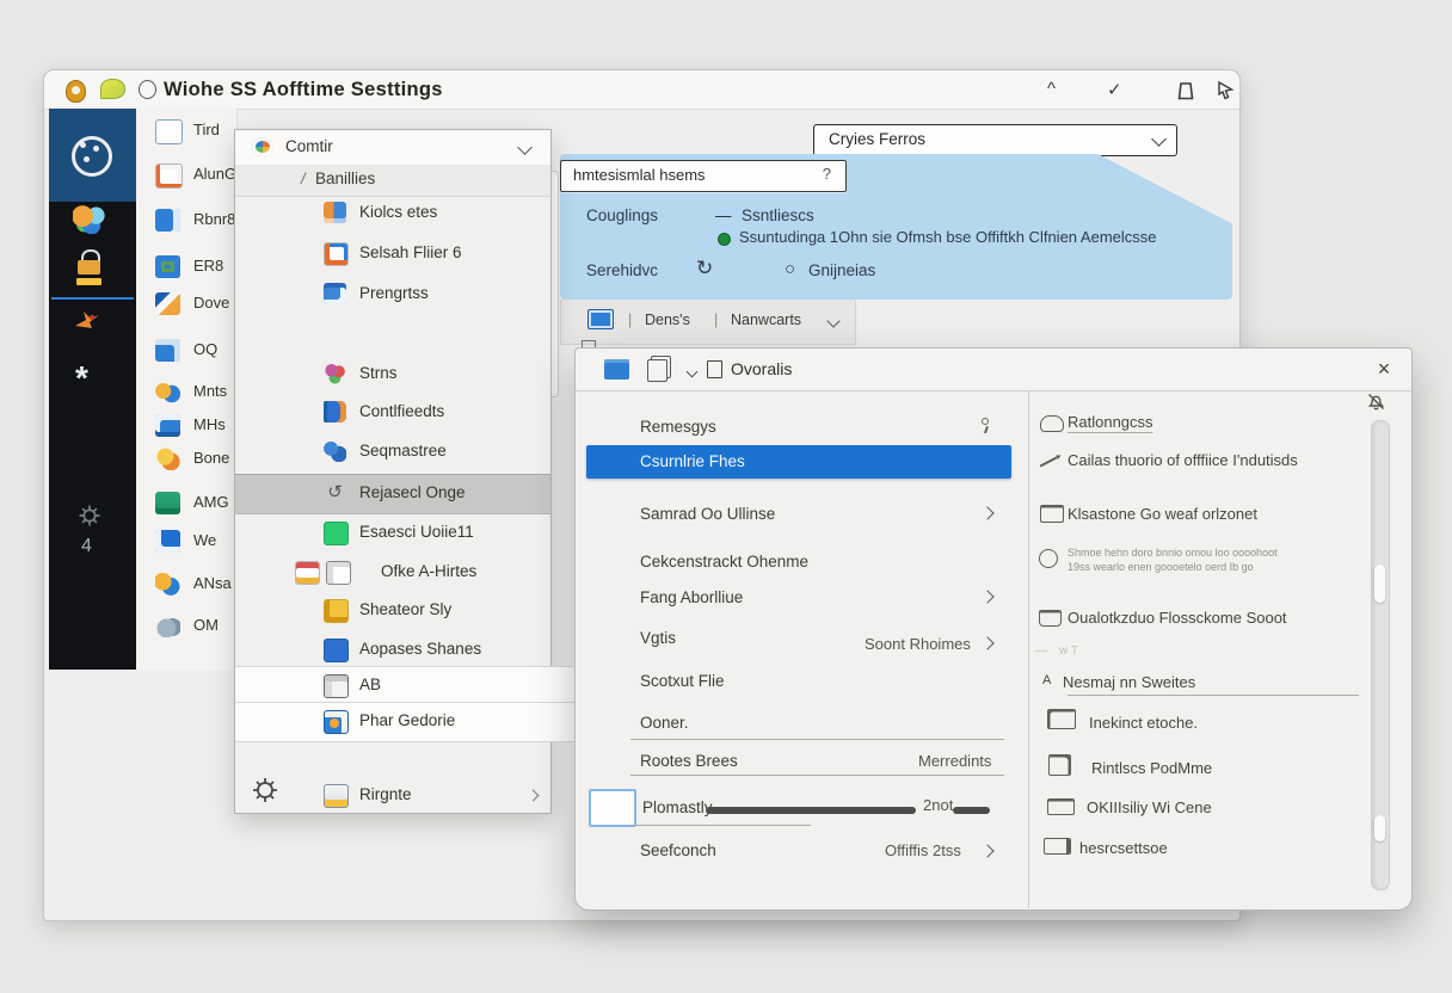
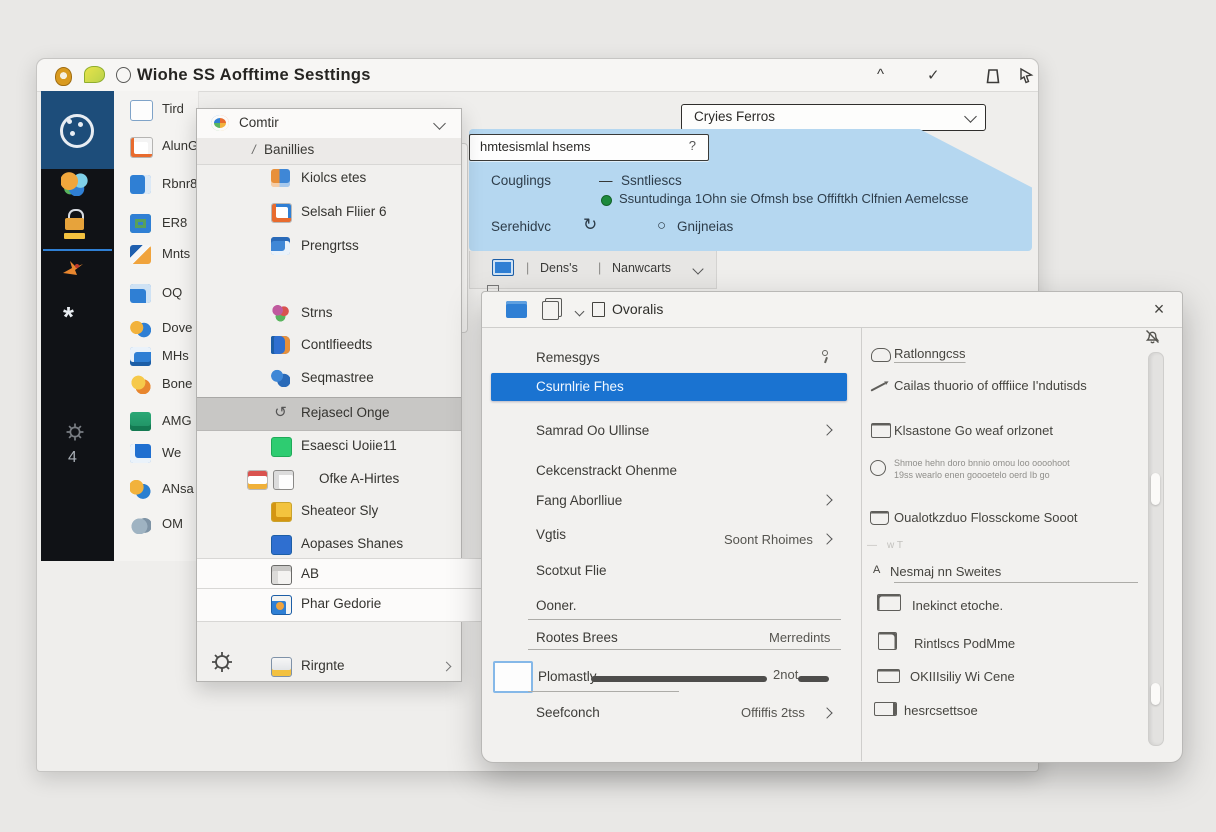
  Wiohe SS Aofftime Sesttings
  ^
  ✓
  *
  4
  Tird
  AlunG
  Rbnr8
  ER8
- Dove
+ Mnts
  OQ
- Mnts
+ Dove
  MHs
  Bone
  AMG
  We
  ANsa
  OM
  Cryies Ferros
  Couglings
  —
  Ssntliescs
  Ssuntudinga 1Ohn sie Ofmsh bse Offiftkh Clfnien Aemelcsse
  Serehidvc
  ↻
  ○
  Gnijneias
  hmtesismlal hsems
  ?
  |
  Dens's
  |
  Nanwcarts
  Comtir
  /
  Banillies
  Kiolcs etes
  Selsah Fliier 6
  Prengrtss
  Strns
  Contlfieedts
  Seqmastree
  ↺
  Rejasecl Onge
  Esaesci Uoiie11
  Ofke A-Hirtes
  Sheateor Sly
  Aopases Shanes
  AB
  Phar Gedorie
  Rirgnte
  Ovoralis
  ×
  Remesgys
  Csurnlrie Fhes
  Samrad Oo Ullinse
  Cekcenstrackt Ohenme
  Fang Aborlliue
  Vgtis
  Soont Rhoimes
  Scotxut Flie
  Ooner.
  Rootes Brees
  Merredints
  Plomastl
  2not
  Seefconch
  Offiffis 2tss
  Ratlonngcss
  Cailas thuorio of offfiice I'ndutisds
  Klsastone Go weaf orlzonet
  Shmoe hehn doro bnnio omou loo oooohoot
  19ss wearlo enen goooetelo oerd Ib go
  Oualotkzduo Flossckome Sooot
  —
  w T
  A
  Nesmaj nn Sweites
  Inekinct etoche.
  Rintlscs PodMme
  OKIIIsiliy Wi Cene
  hesrcsettsoe
